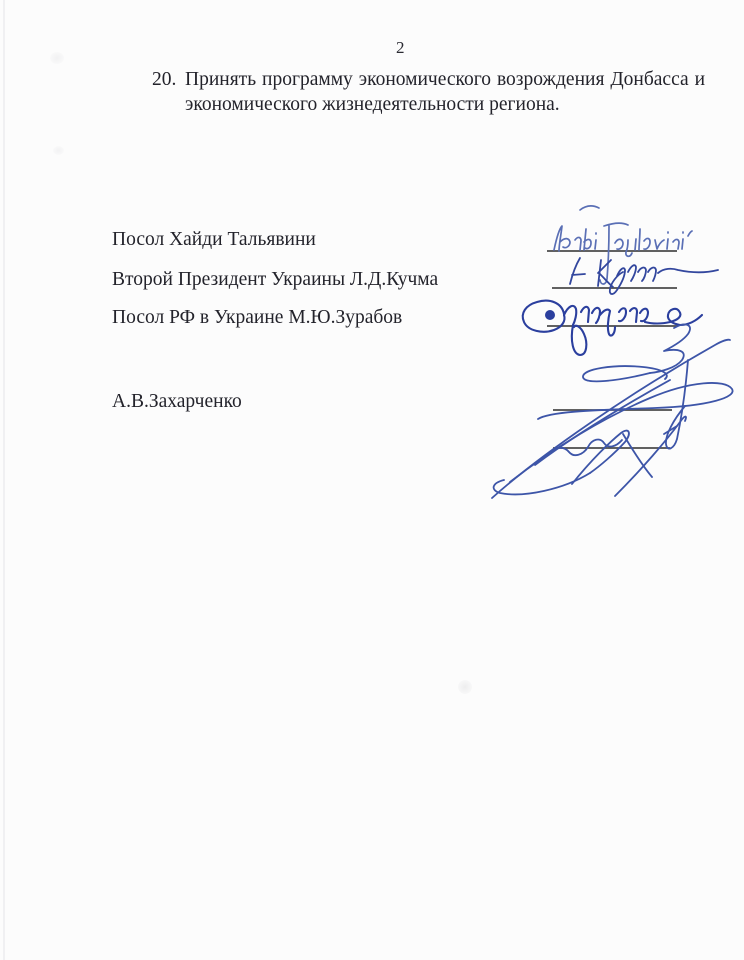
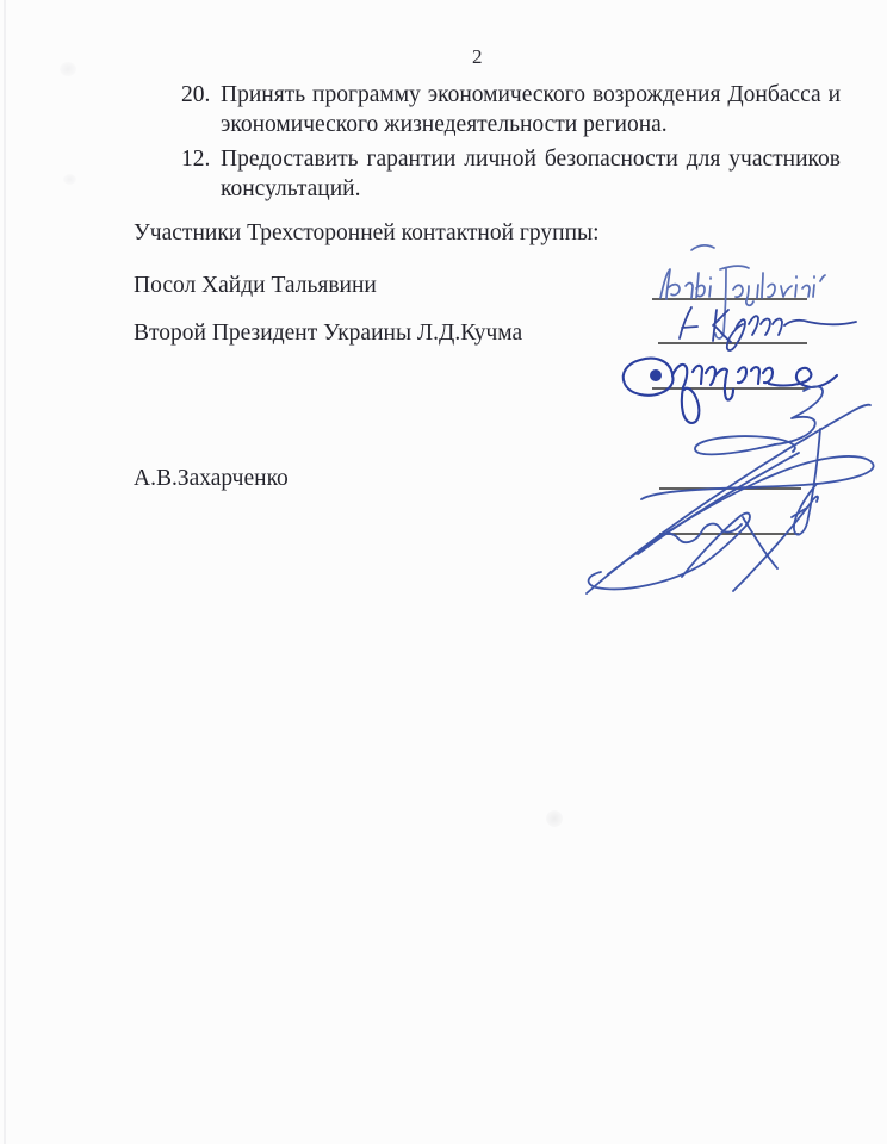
  2
  20.
  Принять программу экономического возрождения Донбасса и экономического жизнедеятельности региона.
+ 12.
+ Предоставить гарантии личной безопасности для участников консультаций.
+ Участники Трехсторонней контактной группы:
  Посол Хайди Тальявини
  Второй Президент Украины Л.Д.Кучма
- Посол РФ в Украине М.Ю.Зурабов
  А.В.Захарченко
